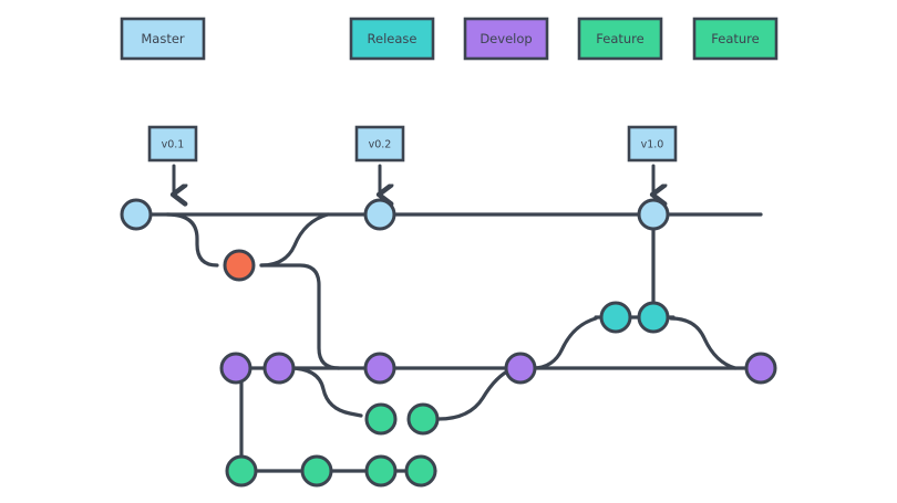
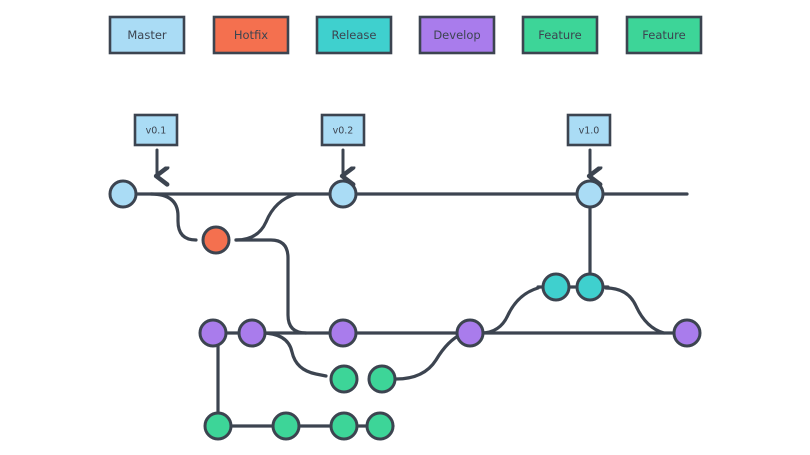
  Master
+ Hotfix
  Release
  Develop
  Feature
  Feature
  v0.1
  v0.2
  v1.0
